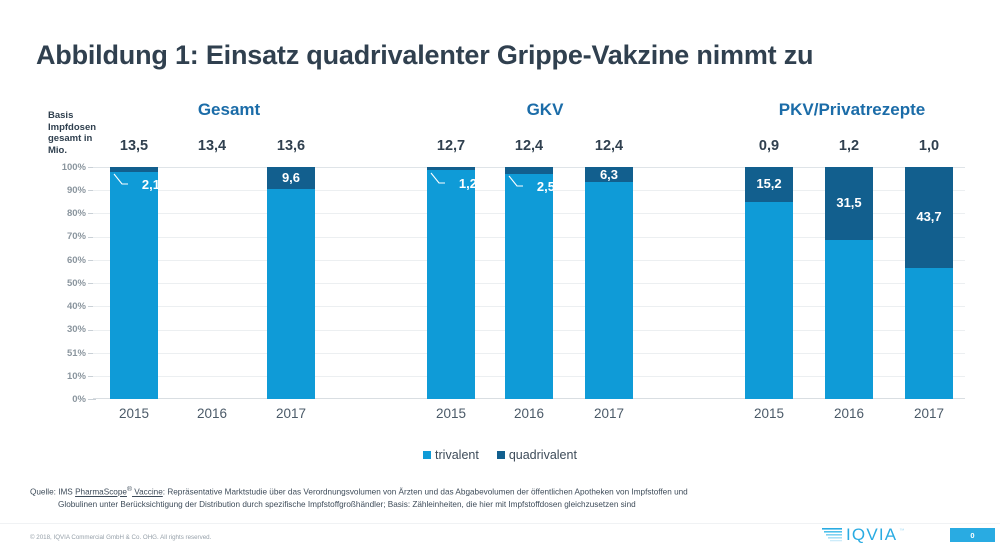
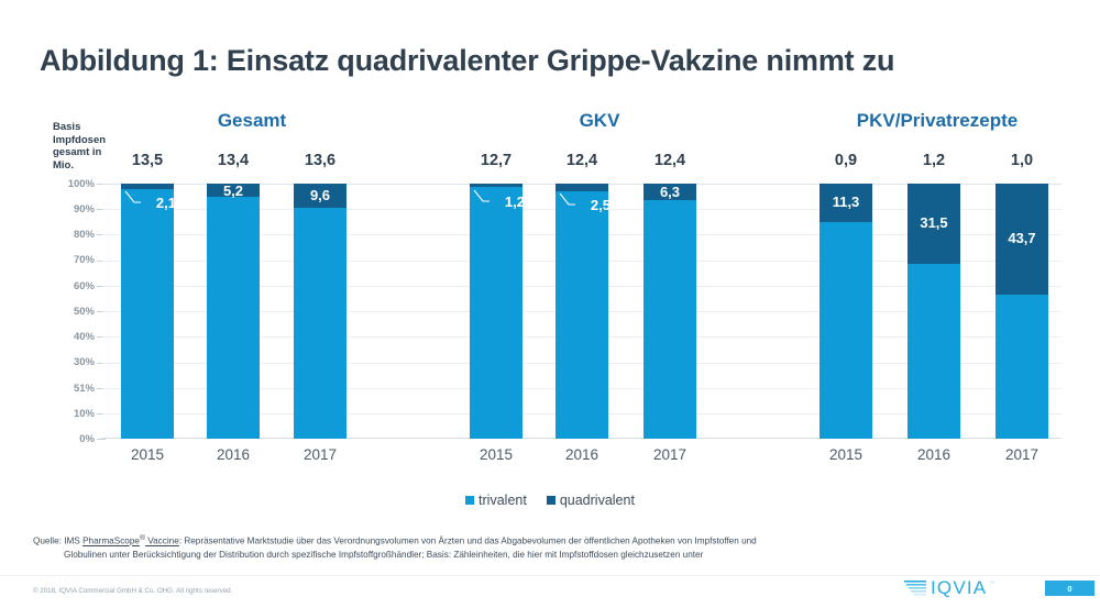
  Abbildung 1: Einsatz quadrivalenter Grippe-Vakzine nimmt zu
  Basis Impfdosen gesamt in Mio.
  Gesamt
  GKV
  PKV/Privatrezepte
  13,5
  13,4
  13,6
  12,7
  12,4
  12,4
  0,9
  1,2
  1,0
  100%
  90%
  80%
  70%
  60%
  50%
  40%
  30%
  51%
  10%
  0%
  2,1
+ 5,2
  9,6
  1,2
  2,5
  6,3
- 15,2
+ 11,3
  31,5
  43,7
  2015
  2016
  2017
  2015
  2016
  2017
  2015
  2016
  2017
  trivalent
  quadrivalent
  Quelle: IMS PharmaScope Vaccine: Repräsentative Marktstudie über das Verordnungsvolumen von Ärzten und das Abgabevolumen der öffentlichen Apotheken von Impfstoffen und
- Globulinen unter Berücksichtigung der Distribution durch spezifische Impfstoffgroßhändler; Basis: Zähleinheiten, die hier mit Impfstoffdosen gleichzusetzen sind
+ Globulinen unter Berücksichtigung der Distribution durch spezifische Impfstoffgroßhändler; Basis: Zähleinheiten, die hier mit Impfstoffdosen gleichzusetzen unter
  IQVIA
  0
